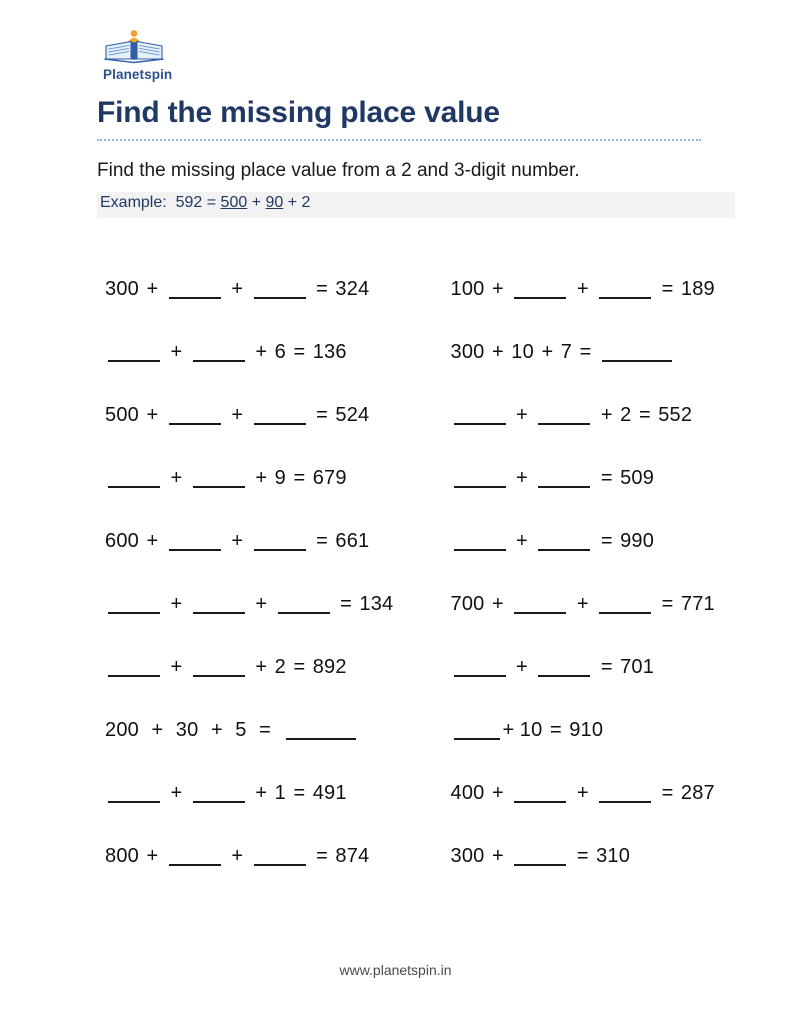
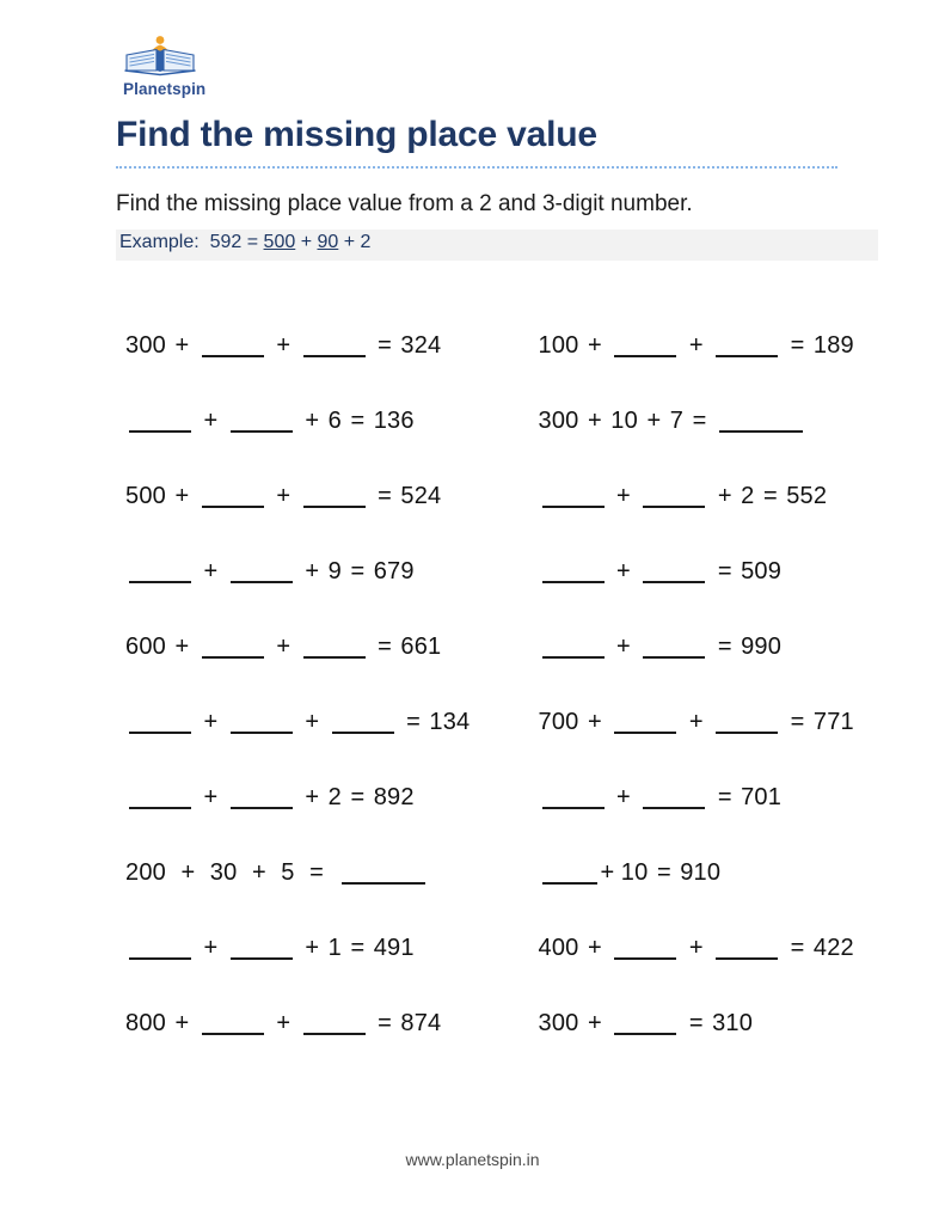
  Planetspin
  Find the missing place value
  Find the missing place value from a 2 and 3-digit number.
  Example: 592 = 500 + 90 + 2
  300 + + = 324
  + + 6 = 136
  500 + + = 524
  + + 9 = 679
  600 + + = 661
  + + = 134
  + + 2 = 892
  200 + 30 + 5 =
  + + 1 = 491
  800 + + = 874
  100 + + = 189
  300 + 10 + 7 =
  + + 2 = 552
  + = 509
  + = 990
  700 + + = 771
  + = 701
  + 10 = 910
- 400 + + = 287
+ 400 + + = 422
  300 + = 310
  www.planetspin.in
